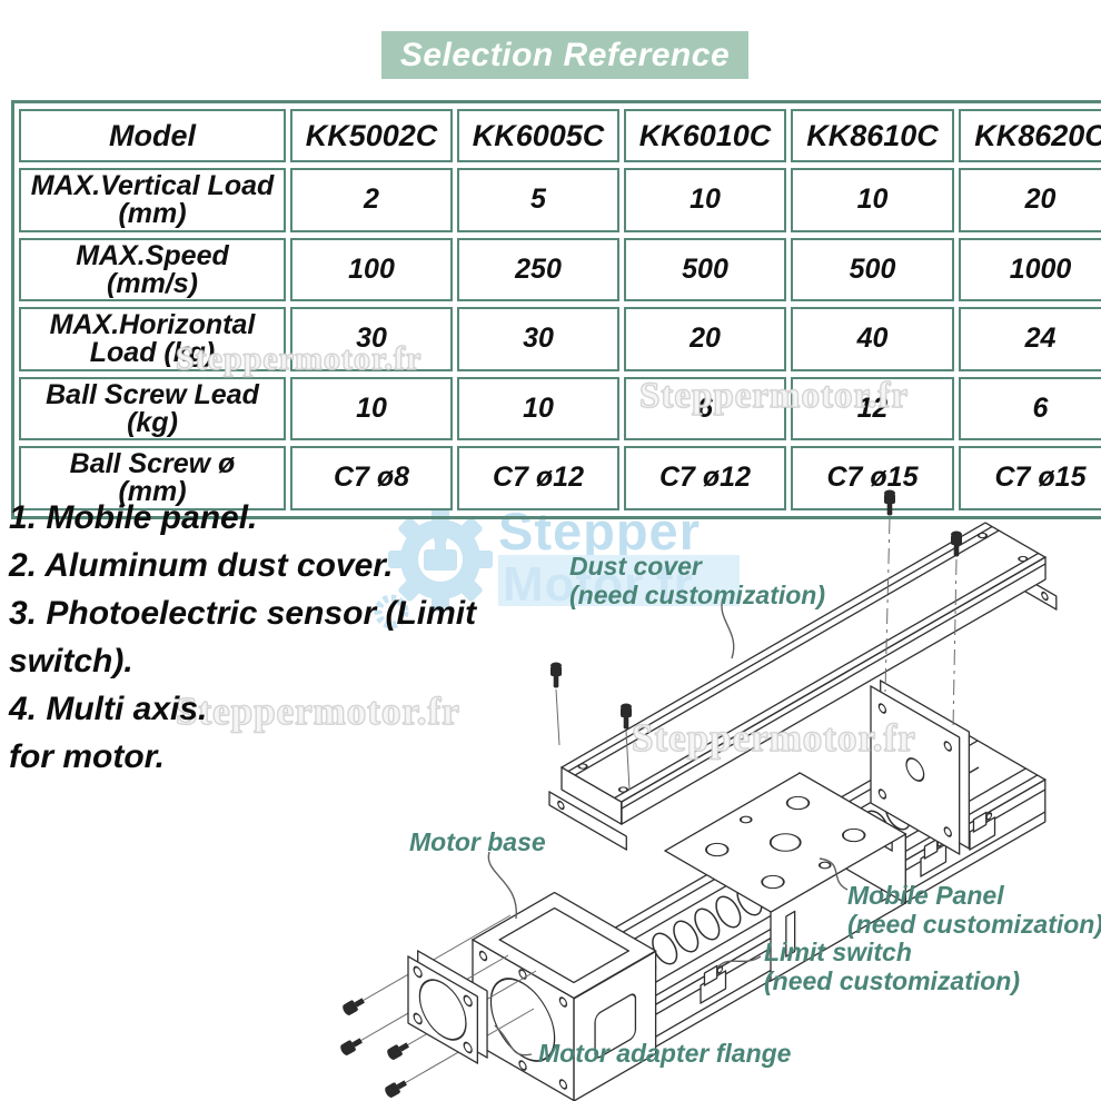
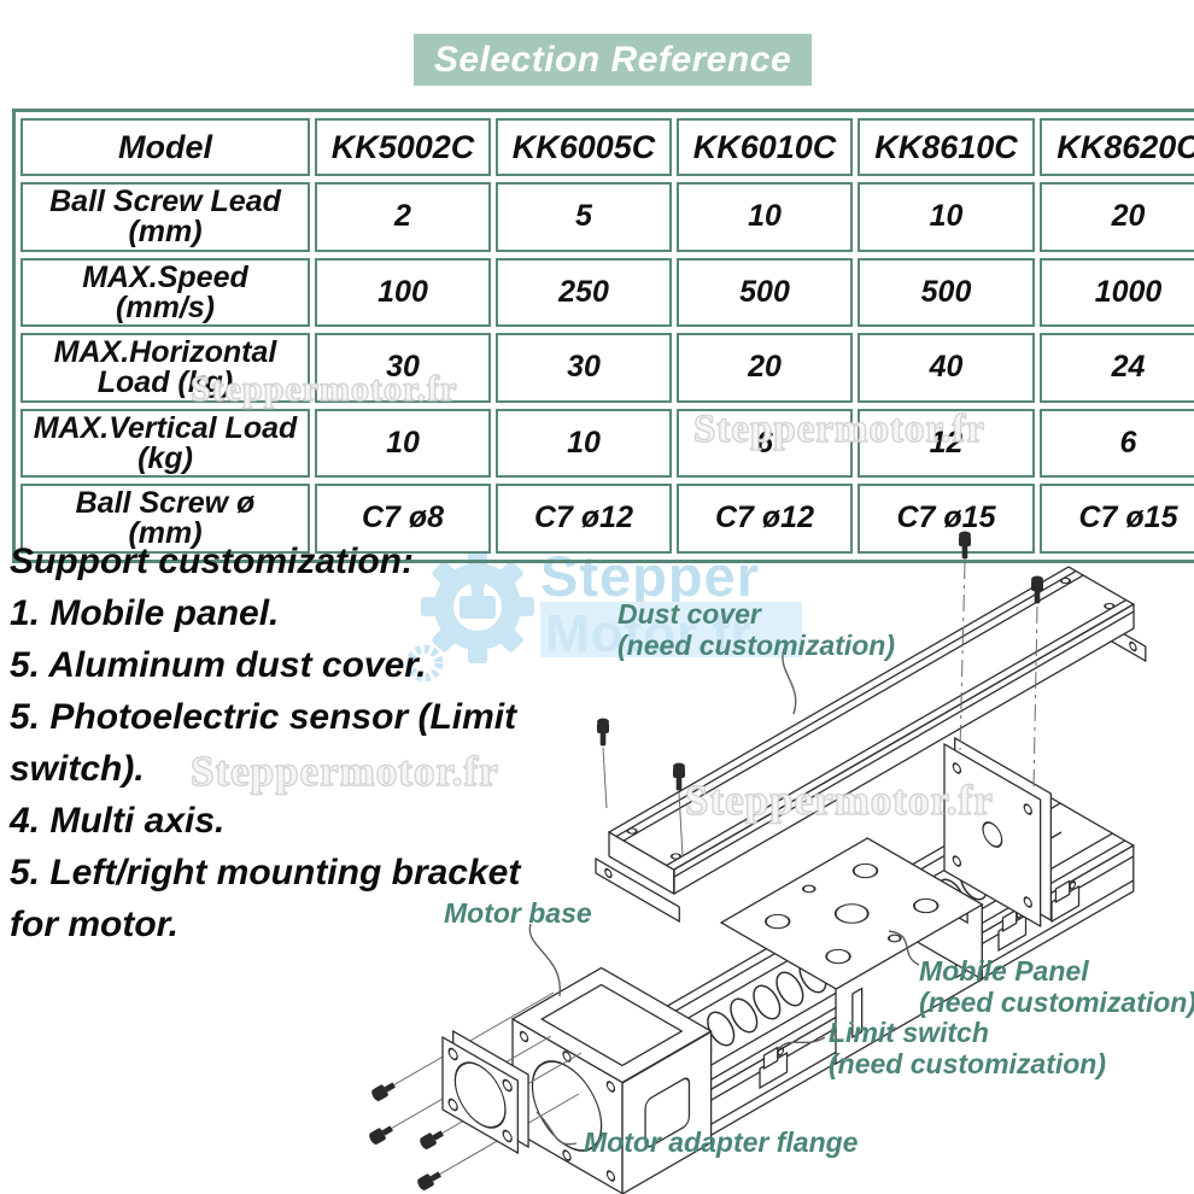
  Stepper
  Motor.fr
  Selection Reference
  Model	KK5002C	KK6005C	KK6010C	KK8610C	KK8620C
- MAX.Vertical Load(mm)	2	5	10	10	20
+ Ball Screw Lead(mm)	2	5	10	10	20
  MAX.Speed(mm/s)	100	250	500	500	1000
  MAX.HorizontalLoad (kg)	30	30	20	40	24
- Ball Screw Lead(kg)	10	10	6	12	6
+ MAX.Vertical Load(kg)	10	10	6	12	6
  Ball Screw ø(mm)	C7 ø8	C7 ø12	C7 ø12	C7 ø15	C7 ø15
+ Support customization:
  1. Mobile panel.
- 2. Aluminum dust cover.
+ 5. Aluminum dust cover.
- 3. Photoelectric sensor (Limit
+ 5. Photoelectric sensor (Limit
  switch).
  4. Multi axis.
+ 5. Left/right mounting bracket
  for motor.
  Steppermotor.fr
  Steppermotor.fr
  Steppermotor.fr
  Steppermotor.fr
  Dust cover
  (need customization)
  Motor base
  Mobile Panel
  (need customization)
  Limit switch
  (need customization)
  Motor adapter flange
